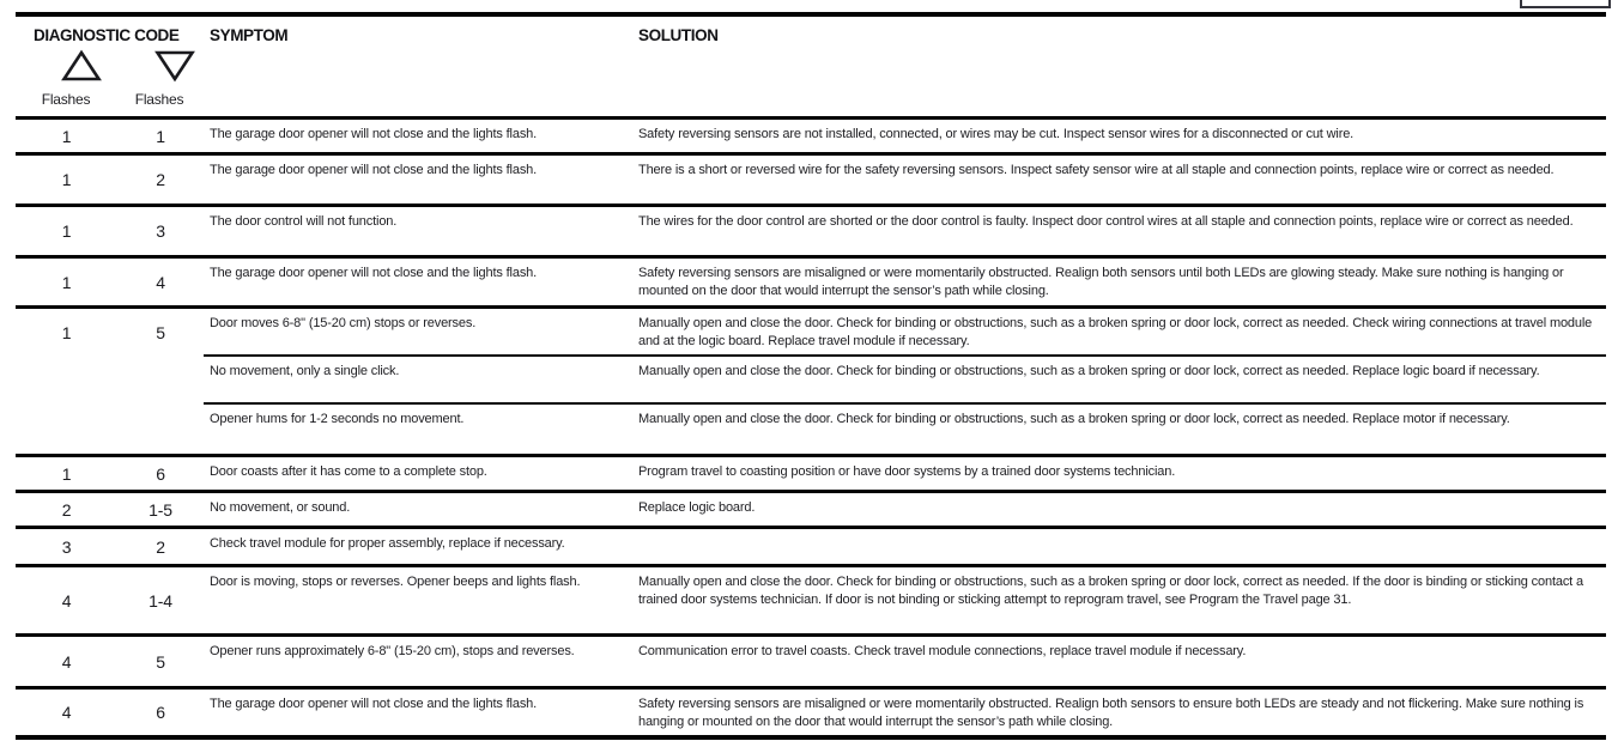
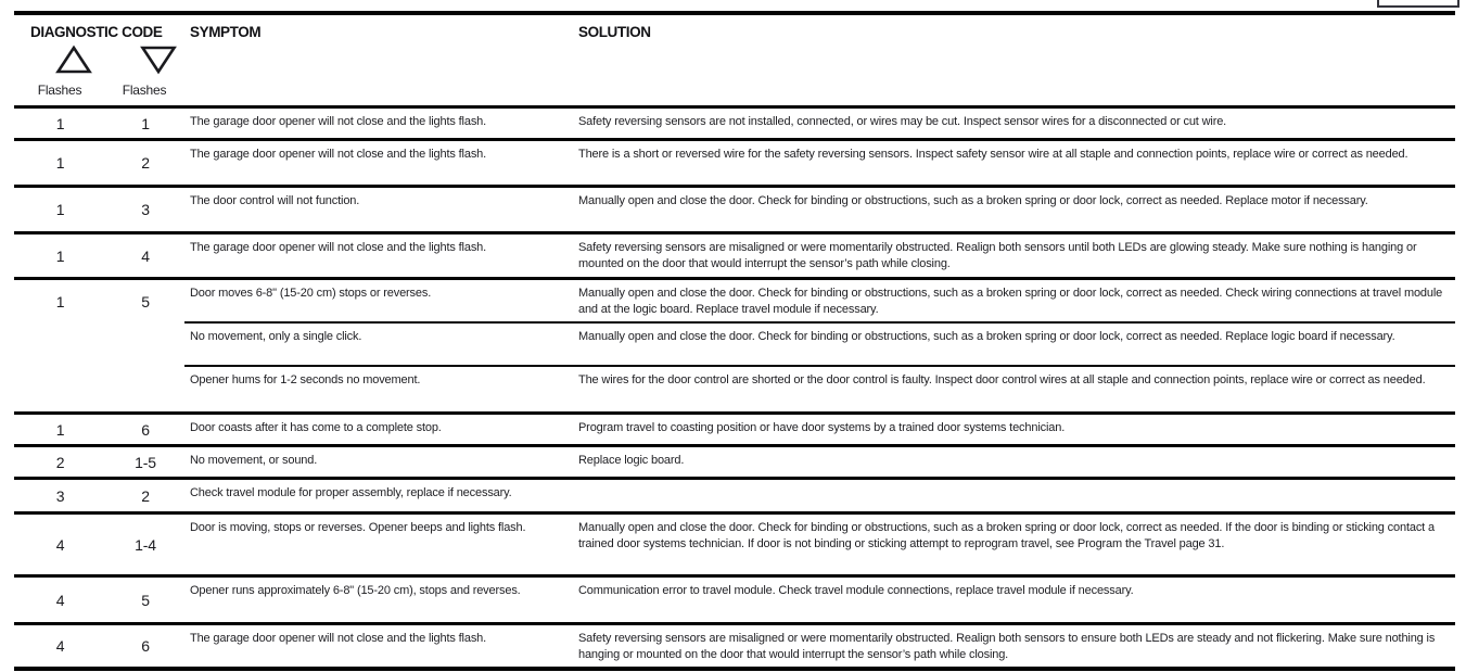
  DIAGNOSTIC CODE
  SYMPTOM
  SOLUTION
  Flashes
  Flashes
  1
  1
  The garage door opener will not close and the lights flash.
  Safety reversing sensors are not installed, connected, or wires may be cut. Inspect sensor wires for a disconnected or cut wire.
  1
  2
  The garage door opener will not close and the lights flash.
  There is a short or reversed wire for the safety reversing sensors. Inspect safety sensor wire at all staple and connection points, replace wire or correct as needed.
  1
  3
  The door control will not function.
- The wires for the door control are shorted or the door control is faulty. Inspect door control wires at all staple and connection points, replace wire or correct as needed.
+ Manually open and close the door. Check for binding or obstructions, such as a broken spring or door lock, correct as needed. Replace motor if necessary.
  1
  4
  The garage door opener will not close and the lights flash.
  Safety reversing sensors are misaligned or were momentarily obstructed. Realign both sensors until both LEDs are glowing steady. Make sure nothing is hanging or mounted on the door that would interrupt the sensor’s path while closing.
  1
  5
  Door moves 6-8" (15-20 cm) stops or reverses.
  Manually open and close the door. Check for binding or obstructions, such as a broken spring or door lock, correct as needed. Check wiring connections at travel module and at the logic board. Replace travel module if necessary.
  No movement, only a single click.
  Manually open and close the door. Check for binding or obstructions, such as a broken spring or door lock, correct as needed. Replace logic board if necessary.
  Opener hums for 1-2 seconds no movement.
- Manually open and close the door. Check for binding or obstructions, such as a broken spring or door lock, correct as needed. Replace motor if necessary.
+ The wires for the door control are shorted or the door control is faulty. Inspect door control wires at all staple and connection points, replace wire or correct as needed.
  1
  6
  Door coasts after it has come to a complete stop.
  Program travel to coasting position or have door systems by a trained door systems technician.
  2
  1-5
  No movement, or sound.
  Replace logic board.
  3
  2
  Check travel module for proper assembly, replace if necessary.
  4
  1-4
  Door is moving, stops or reverses. Opener beeps and lights flash.
  Manually open and close the door. Check for binding or obstructions, such as a broken spring or door lock, correct as needed. If the door is binding or sticking contact a trained door systems technician. If door is not binding or sticking attempt to reprogram travel, see Program the Travel page 31.
  4
  5
  Opener runs approximately 6-8" (15-20 cm), stops and reverses.
- Communication error to travel coasts. Check travel module connections, replace travel module if necessary.
+ Communication error to travel module. Check travel module connections, replace travel module if necessary.
  4
  6
  The garage door opener will not close and the lights flash.
  Safety reversing sensors are misaligned or were momentarily obstructed. Realign both sensors to ensure both LEDs are steady and not flickering. Make sure nothing is hanging or mounted on the door that would interrupt the sensor’s path while closing.
